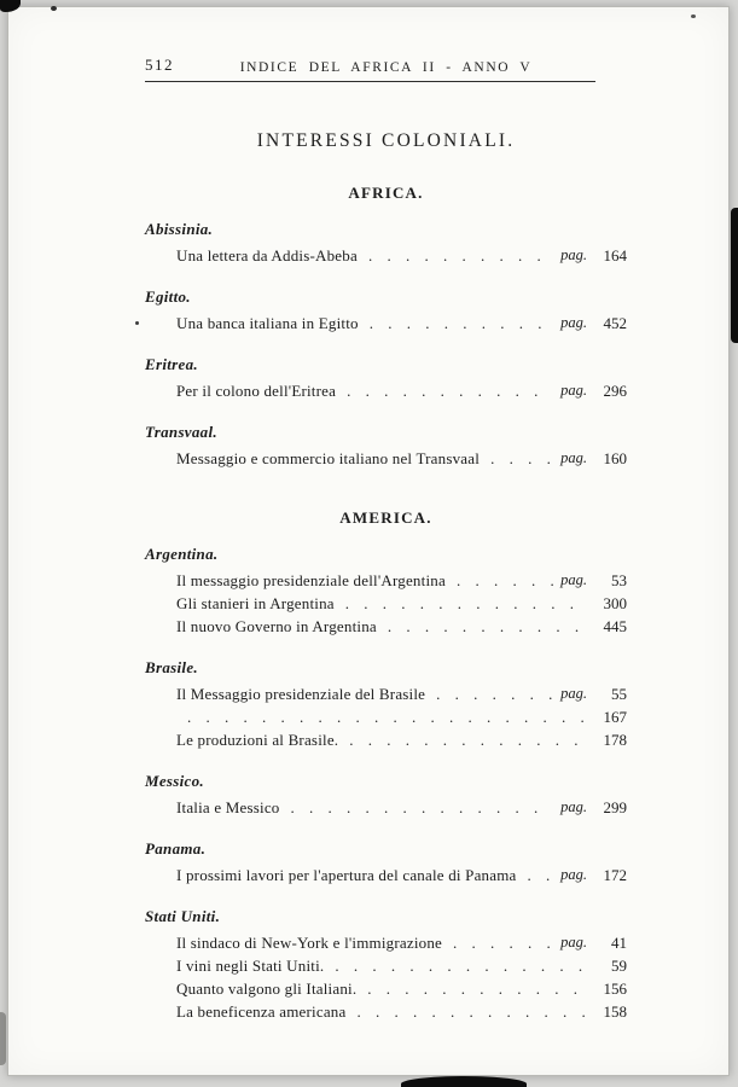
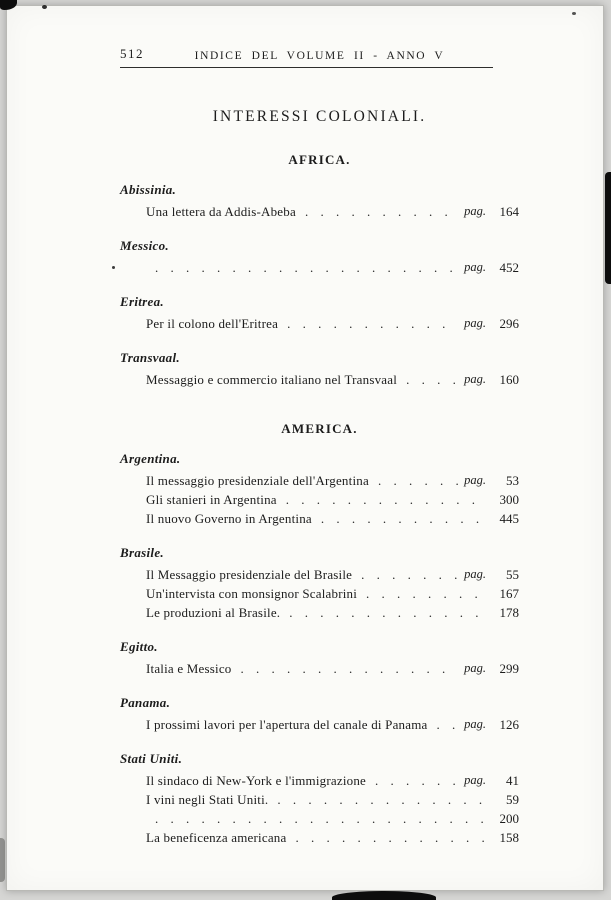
  512
- INDICE DEL AFRICA II - ANNO V
+ INDICE DEL VOLUME II - ANNO V
  INTERESSI COLONIALI.
  AFRICA.
  Abissinia.
  Una lettera da Addis-Abeba
  pag.
  164
- Egitto.
+ Messico.
- Una banca italiana in Egitto
  pag.
  452
  Eritrea.
  Per il colono dell'Eritrea
  pag.
  296
  Transvaal.
  Messaggio e commercio italiano nel Transvaal
  pag.
  160
  AMERICA.
  Argentina.
  Il messaggio presidenziale dell'Argentina
  pag.
  53
  Gli stanieri in Argentina
  300
  Il nuovo Governo in Argentina
  445
  Brasile.
  Il Messaggio presidenziale del Brasile
  pag.
  55
+ Un'intervista con monsignor Scalabrini
  167
  Le produzioni al Brasile.
  178
- Messico.
+ Egitto.
  Italia e Messico
  pag.
  299
  Panama.
  I prossimi lavori per l'apertura del canale di Panama
  pag.
- 172
+ 126
  Stati Uniti.
  Il sindaco di New-York e l'immigrazione
  pag.
  41
  I vini negli Stati Uniti.
  59
- Quanto valgono gli Italiani.
- 156
+ 200
  La beneficenza americana
  158
